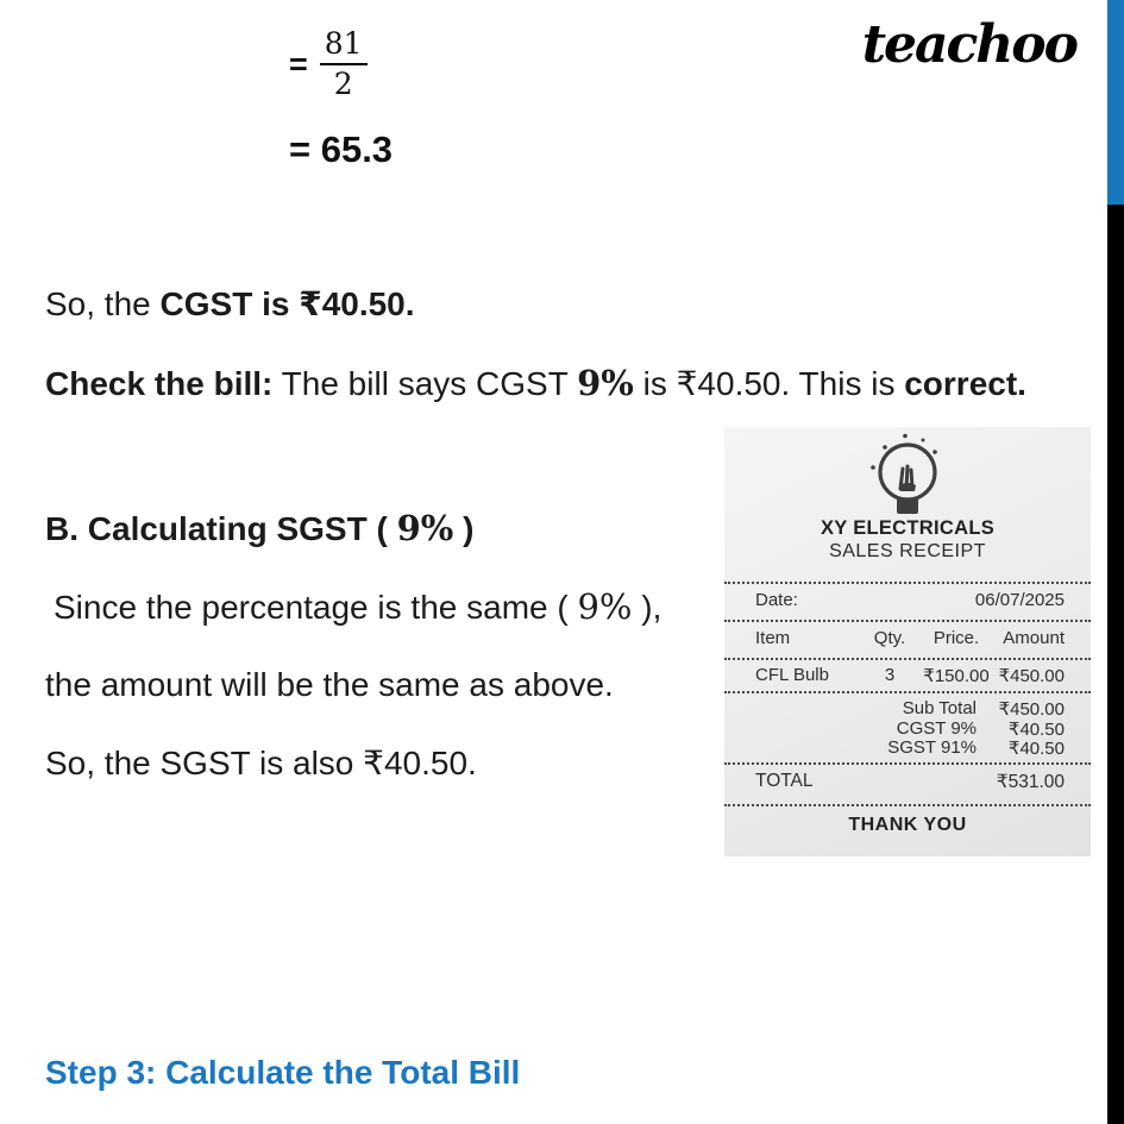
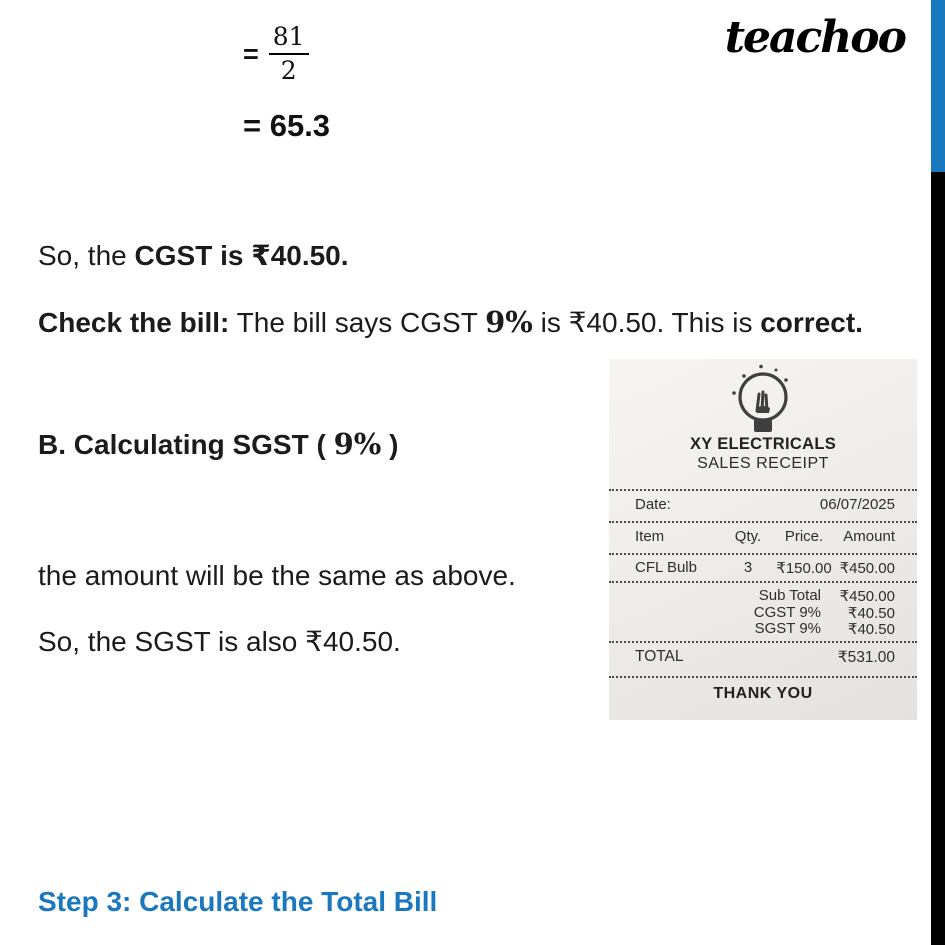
  teachoo
  =
  81
  2
  = 65.3
  So, the CGST is ₹40.50.
  Check the bill: The bill says CGST 9% is ₹40.50. This is correct.
  B. Calculating SGST ( 9% )
- Since the percentage is the same ( 9% ),
  the amount will be the same as above.
  So, the SGST is also ₹40.50.
  Step 3: Calculate the Total Bill
  XY ELECTRICALS
  SALES RECEIPT
  Date:
  06/07/2025
  Item
  Qty.
  Price.
  Amount
  CFL Bulb
  3
  ₹150.00
  ₹450.00
  Sub Total
  ₹450.00
  CGST 9%
  ₹40.50
- SGST 91%
+ SGST 9%
  ₹40.50
  TOTAL
  ₹531.00
  THANK YOU
